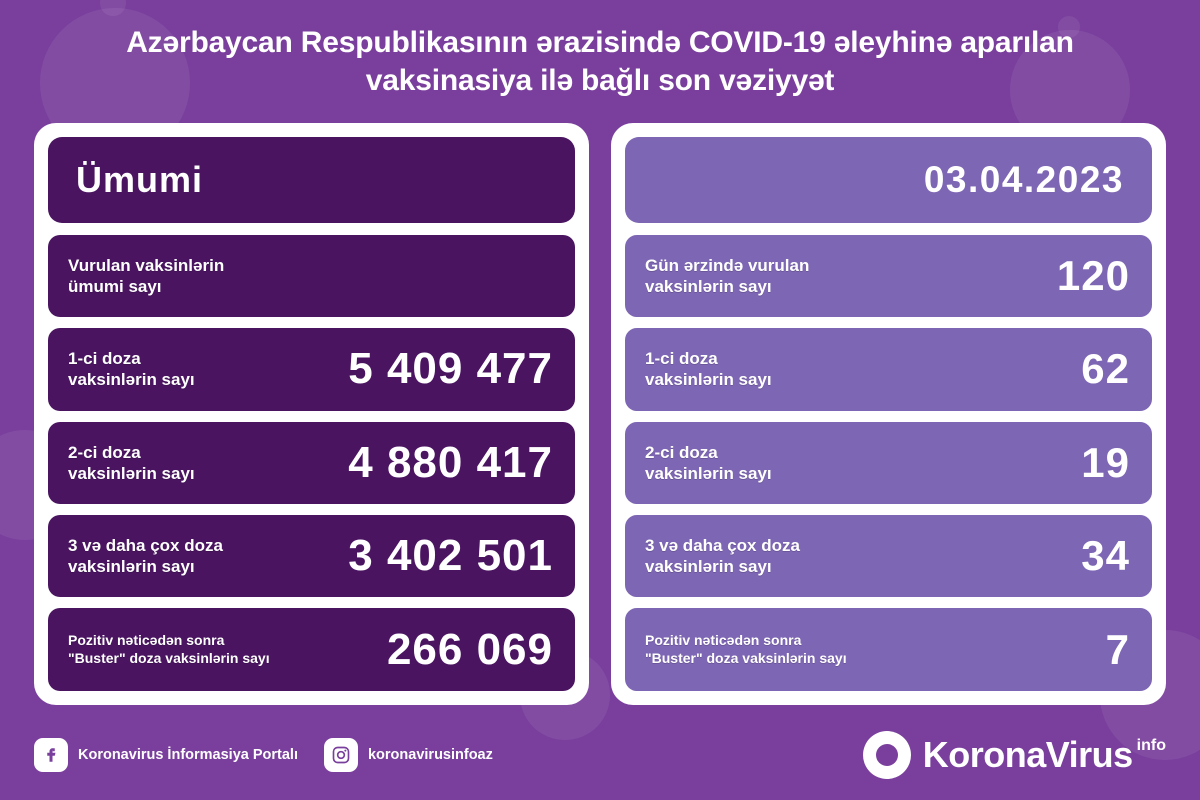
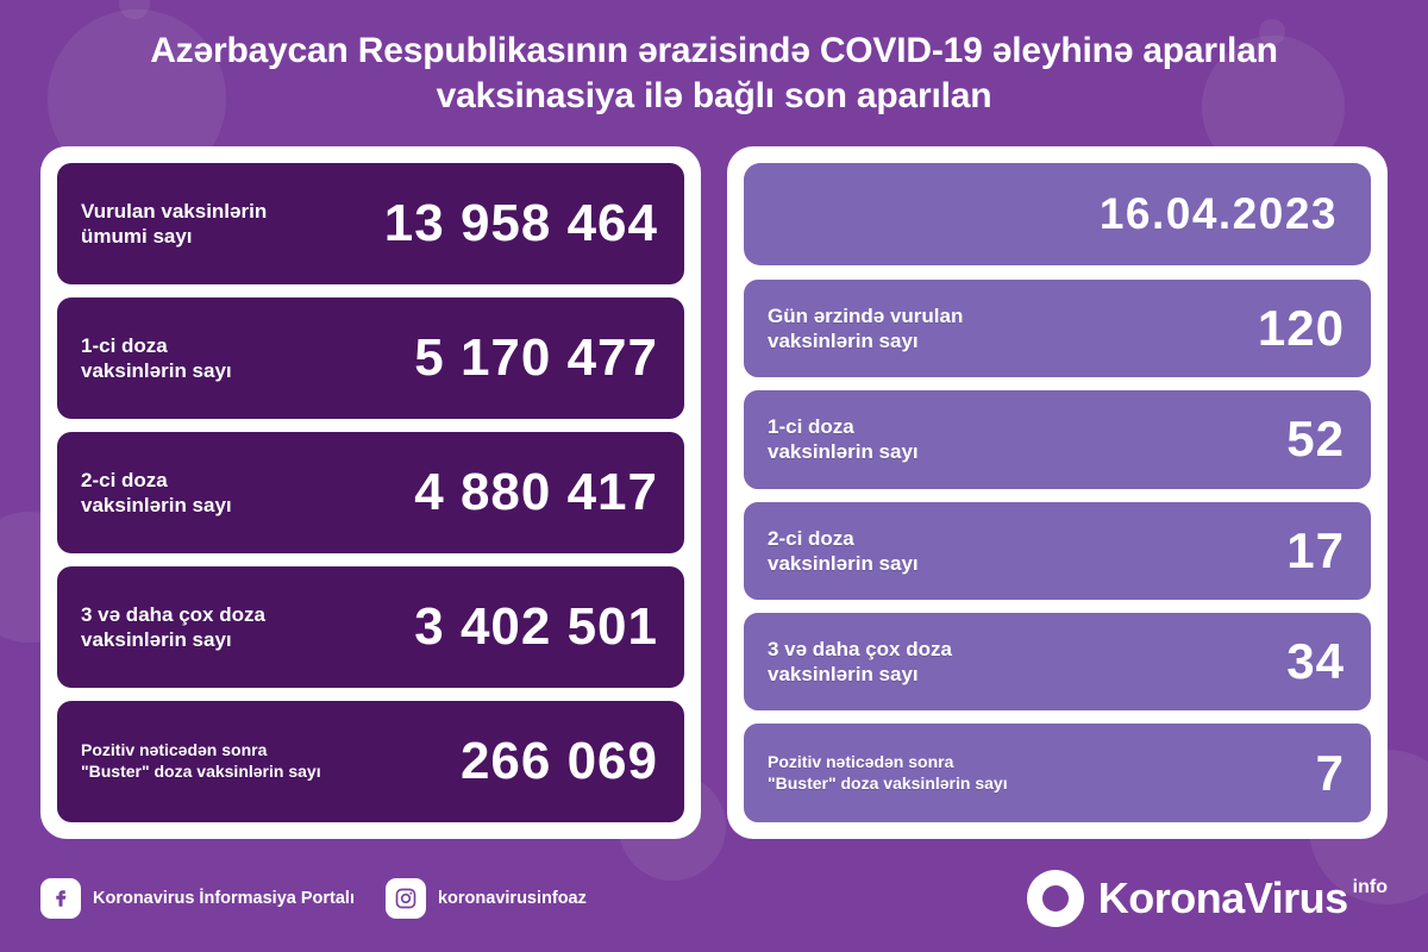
  Azərbaycan Respublikasının ərazisində COVID-19 əleyhinə aparılan
- vaksinasiya ilə bağlı son vəziyyət
+ vaksinasiya ilə bağlı son aparılan
- Ümumi
  Vurulan vaksinlərin
  ümumi sayı
+ 13 958 464
  1-ci doza
  vaksinlərin sayı
- 5 409 477
+ 5 170 477
  2-ci doza
  vaksinlərin sayı
  4 880 417
  3 və daha çox doza
  vaksinlərin sayı
  3 402 501
  Pozitiv nəticədən sonra
  "Buster" doza vaksinlərin sayı
  266 069
- 03.04.2023
+ 16.04.2023
  Gün ərzində vurulan
  vaksinlərin sayı
  120
  1-ci doza
  vaksinlərin sayı
- 62
+ 52
  2-ci doza
  vaksinlərin sayı
- 19
+ 17
  3 və daha çox doza
  vaksinlərin sayı
  34
  Pozitiv nəticədən sonra
  "Buster" doza vaksinlərin sayı
  7
  Koronavirus İnformasiya Portalı
  koronavirusinfoaz
  KoronaVirus
  info
